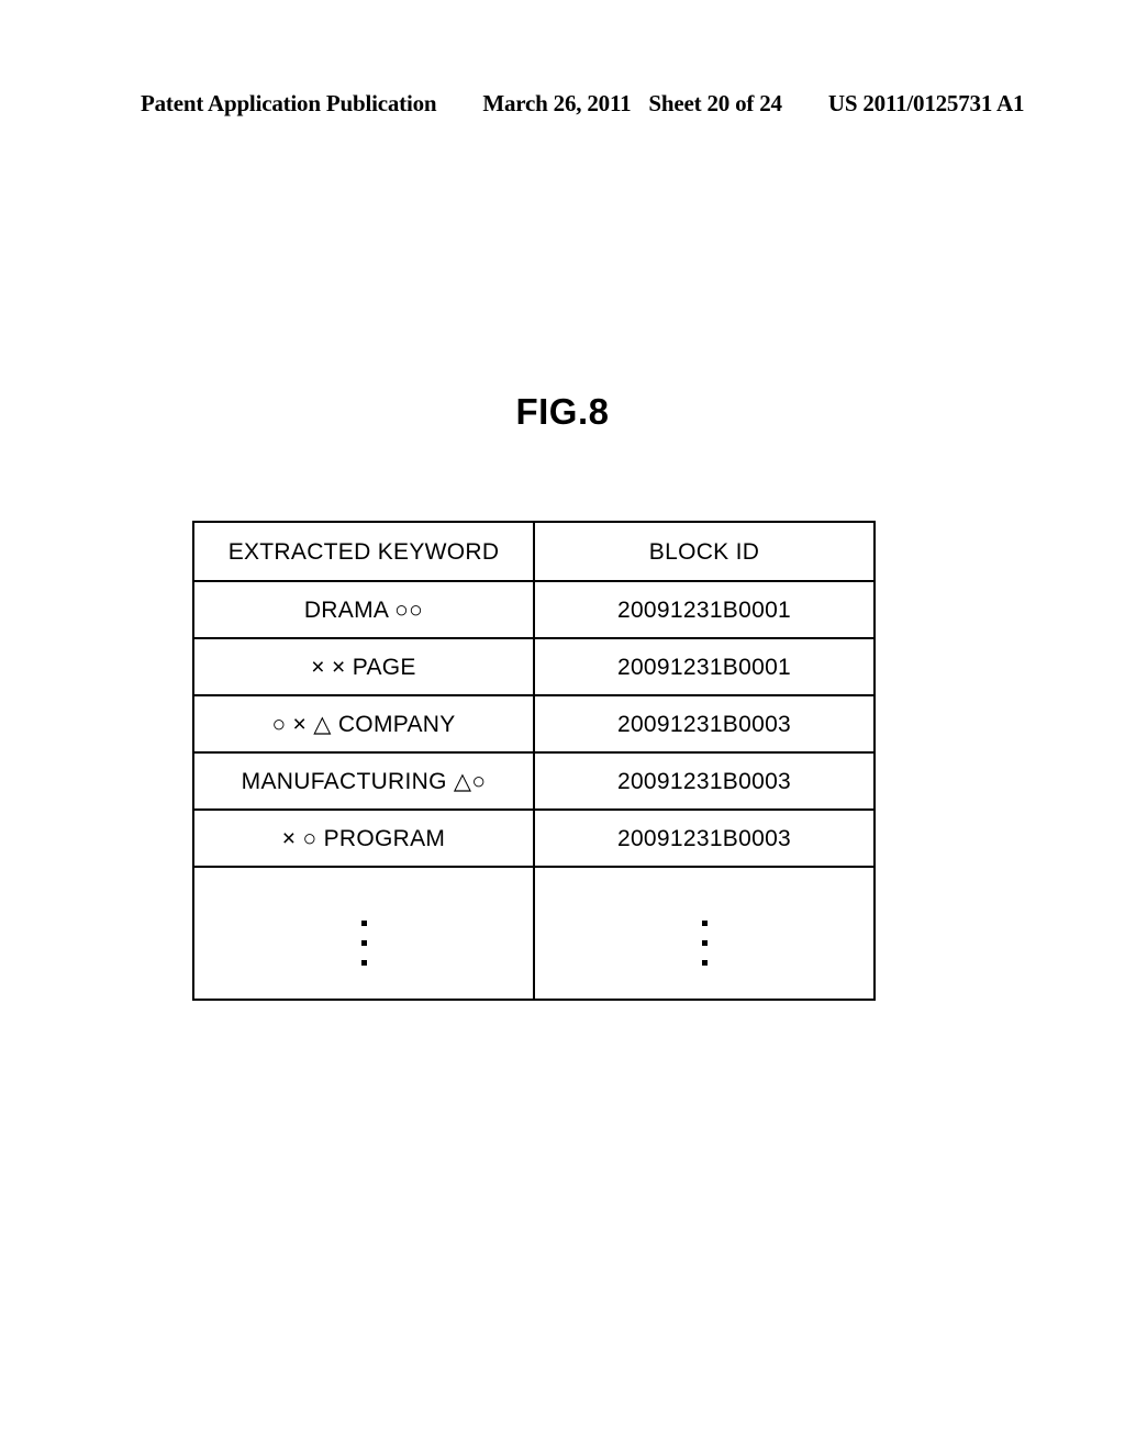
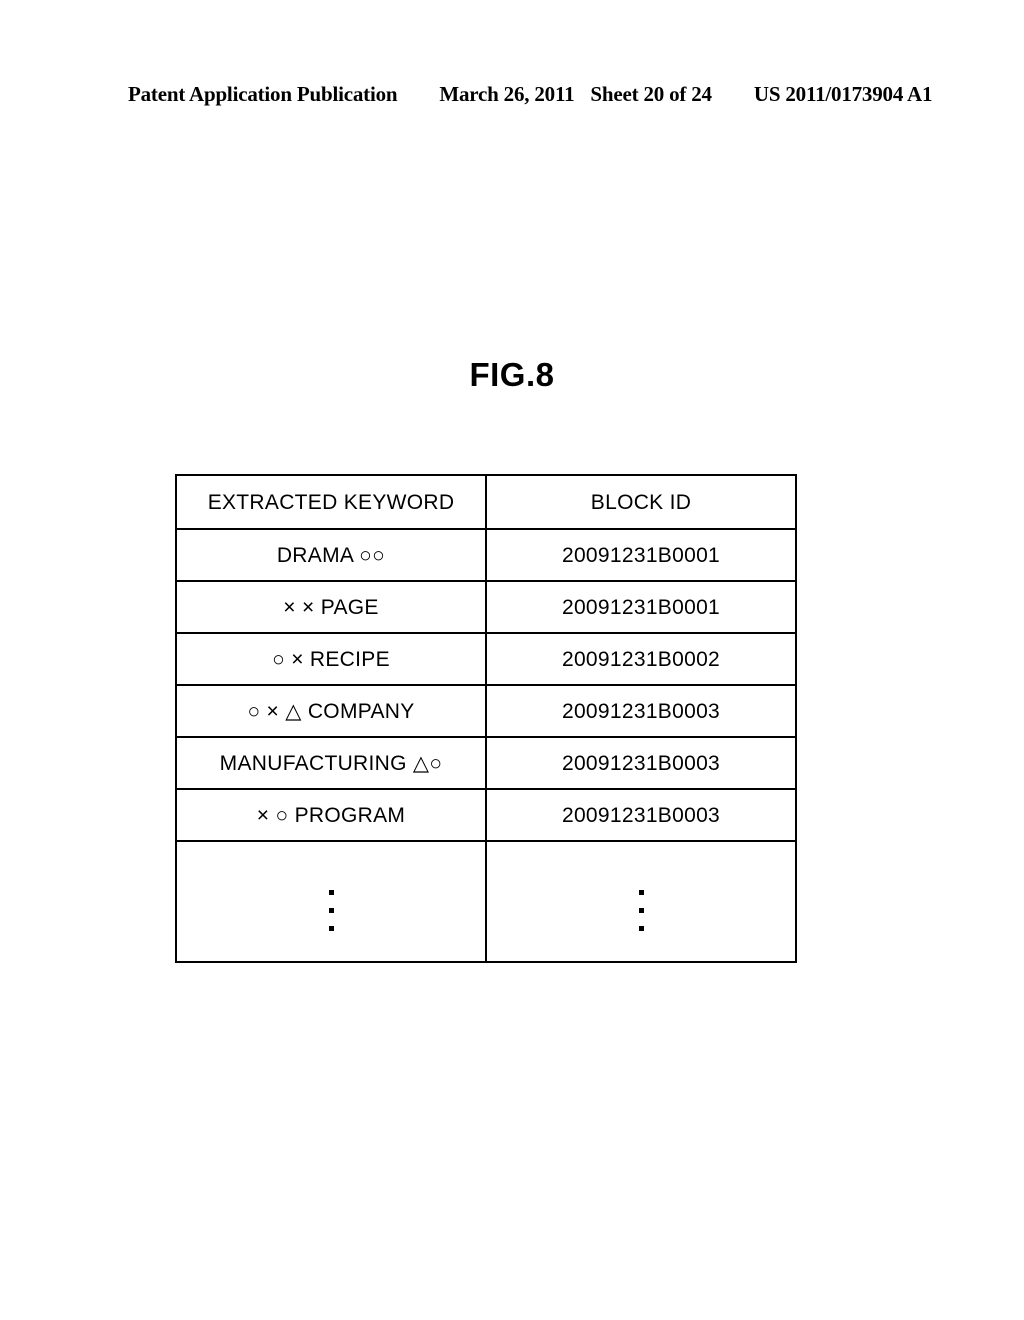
  Patent Application Publication
  March 26, 2011
  Sheet 20 of 24
- US 2011/0125731 A1
+ US 2011/0173904 A1
  FIG.8
  EXTRACTED KEYWORD	BLOCK ID
  DRAMA ○○	20091231B0001
  × × PAGE	20091231B0001
+ ○ × RECIPE	20091231B0002
  ○ × △ COMPANY	20091231B0003
  MANUFACTURING △○	20091231B0003
  × ○ PROGRAM	20091231B0003
